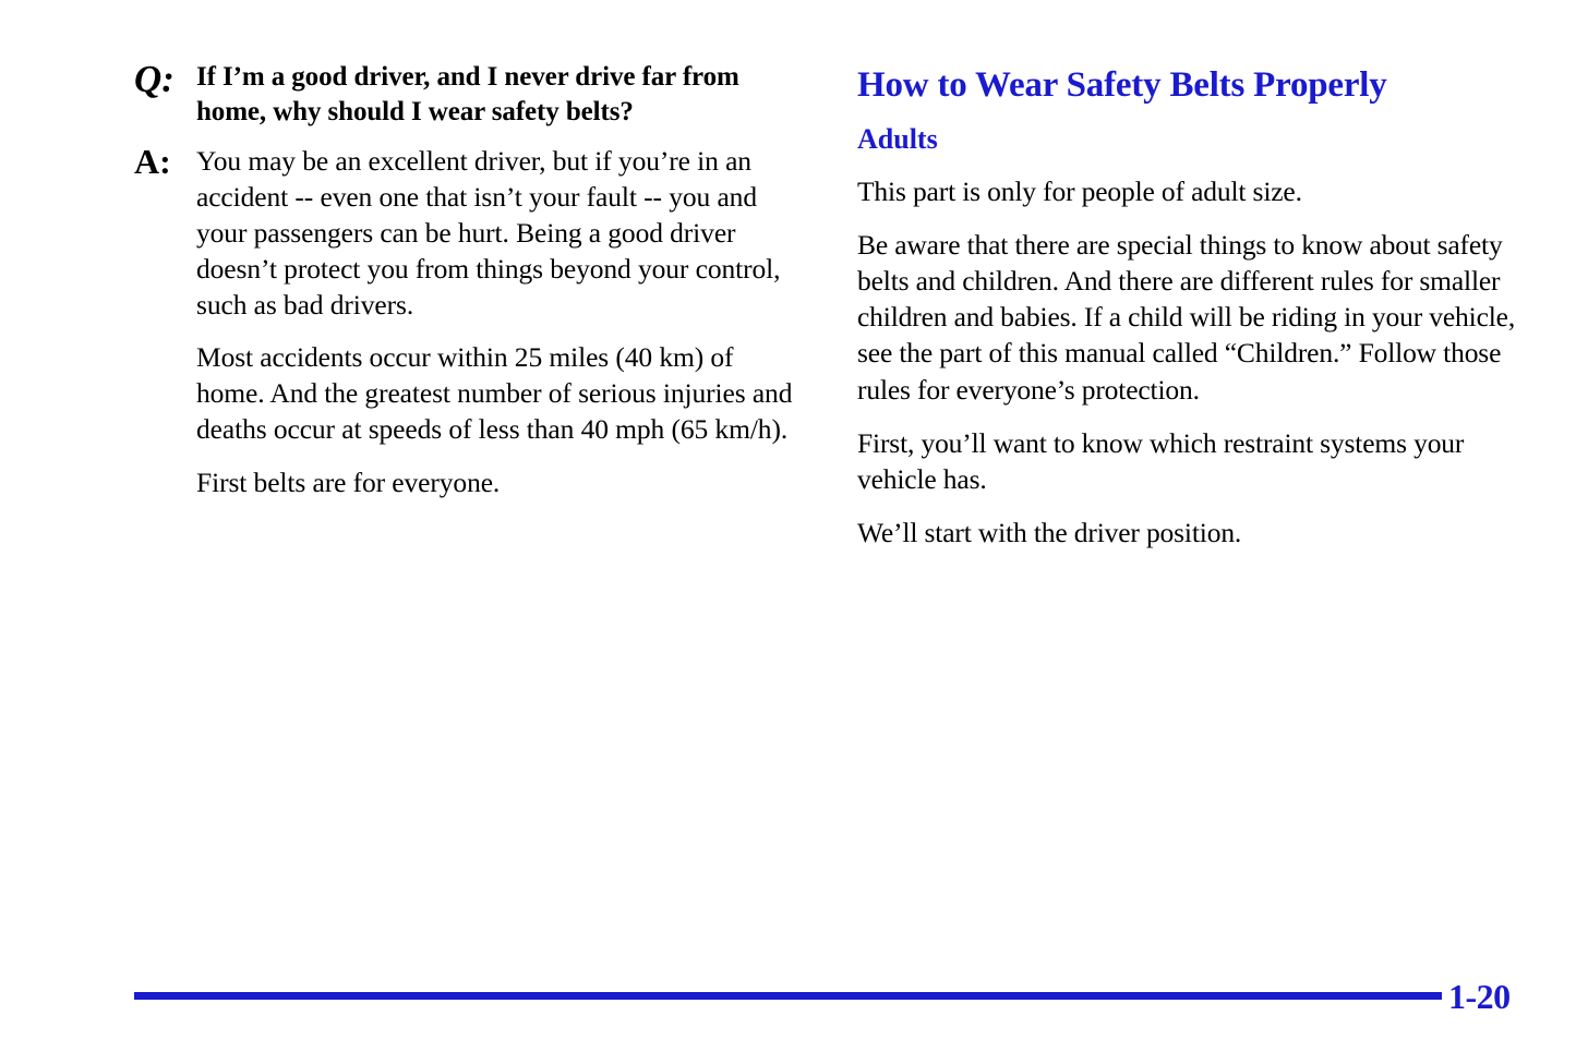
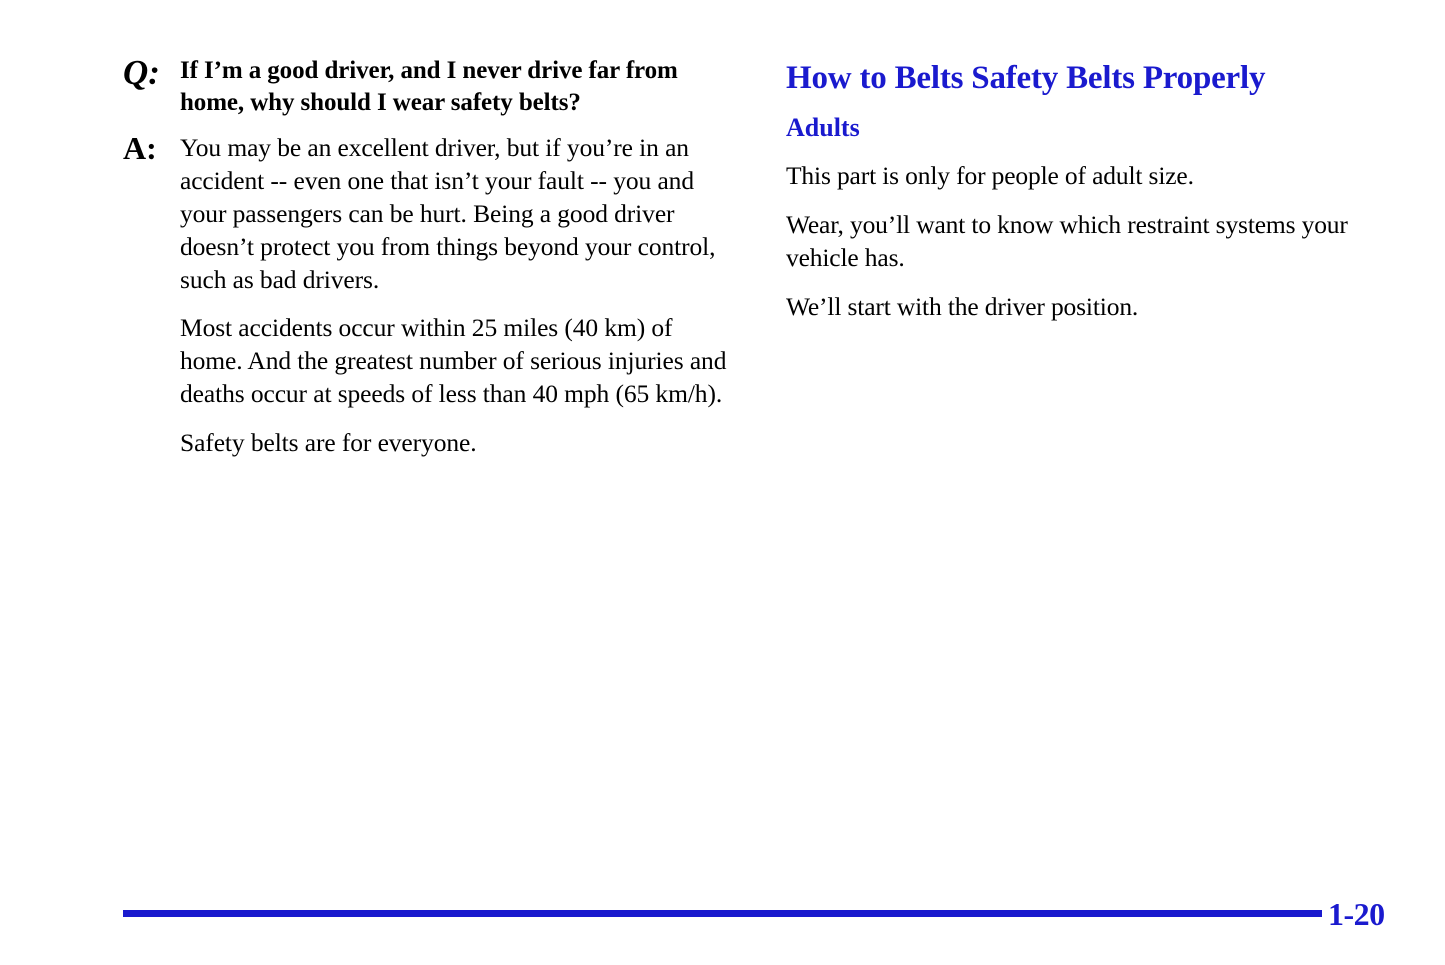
  Q:
  If I’m a good driver, and I never drive far from home, why should I wear safety belts?
  A:
  You may be an excellent driver, but if you’re in an accident -- even one that isn’t your fault -- you and your passengers can be hurt. Being a good driver doesn’t protect you from things beyond your control, such as bad drivers.
  Most accidents occur within 25 miles (40 km) of home. And the greatest number of serious injuries and deaths occur at speeds of less than 40 mph (65 km/h).
- First belts are for everyone.
+ Safety belts are for everyone.
- How to Wear Safety Belts Properly
+ How to Belts Safety Belts Properly
  Adults
  This part is only for people of adult size.
- Be aware that there are special things to know about safety belts and children. And there are different rules for smaller children and babies. If a child will be riding in your vehicle, see the part of this manual called “Children.” Follow those rules for everyone’s protection.
- First, you’ll want to know which restraint systems your vehicle has.
+ Wear, you’ll want to know which restraint systems your vehicle has.
  We’ll start with the driver position.
  1-20
